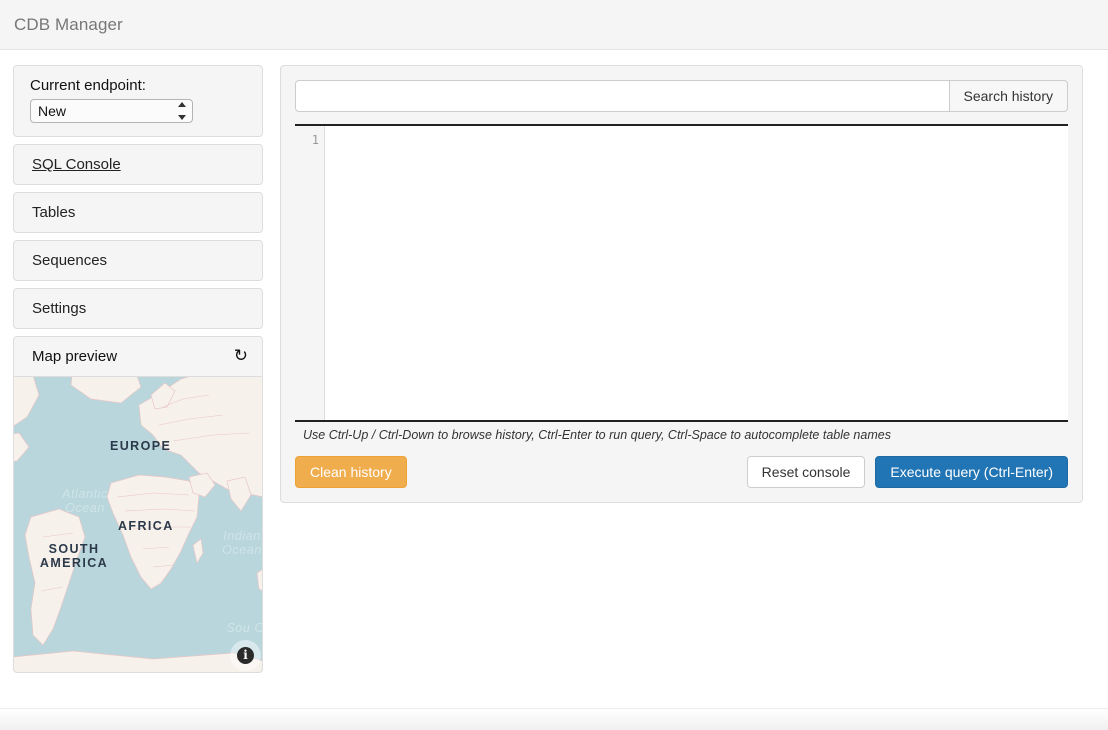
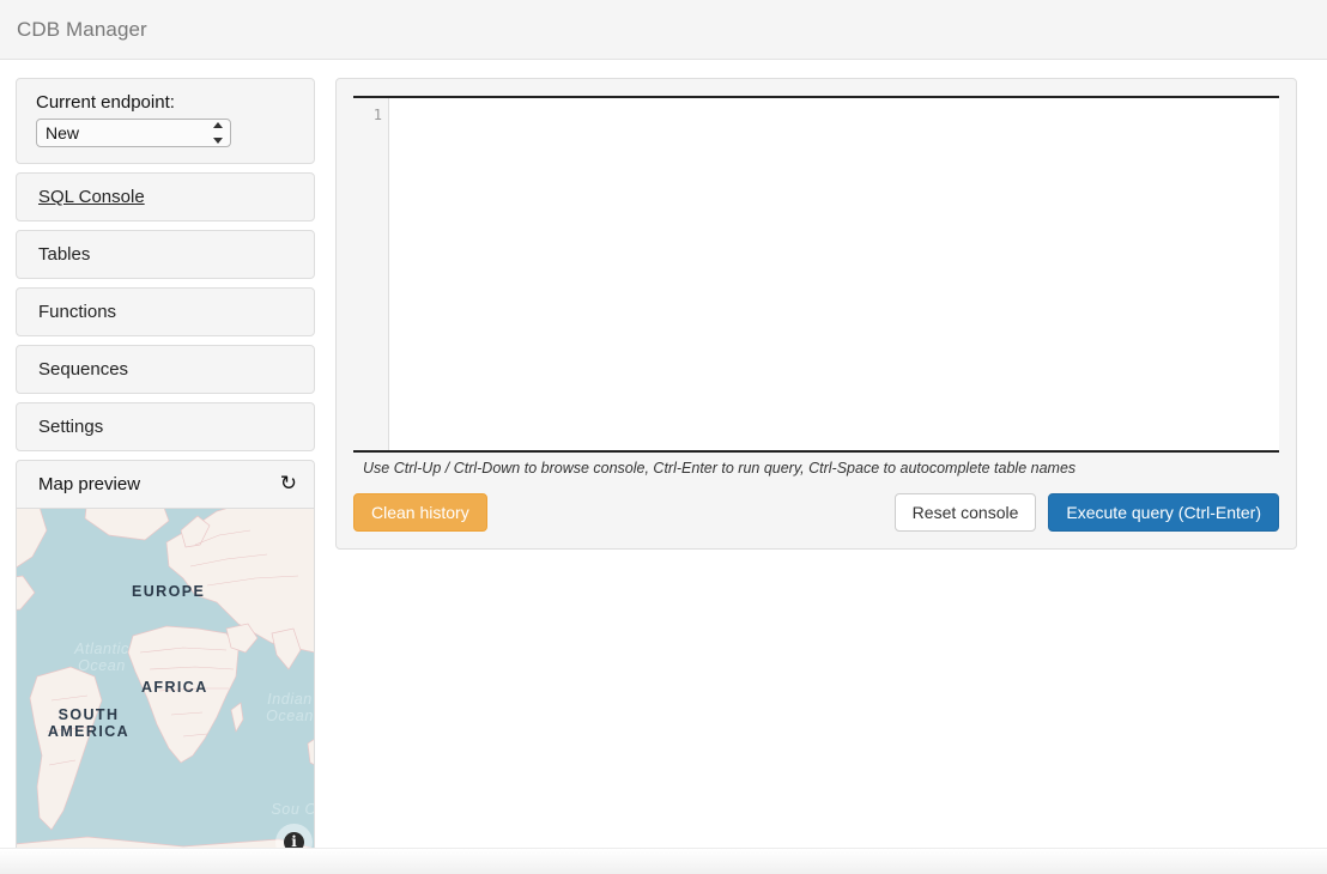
  CDB Manager
  Current endpoint:
  New
  SQL Console
  Tables
+ Functions
  Sequences
  Settings
  Map preview
  ↻
  EUROPE
  AFRICA
  SOUTH AMERICA
  Atlantic Ocean
  Sou O
  i
- Search history
  1
- Use Ctrl-Up / Ctrl-Down to browse history, Ctrl-Enter to run query, Ctrl-Space to autocomplete table names
+ Use Ctrl-Up / Ctrl-Down to browse console, Ctrl-Enter to run query, Ctrl-Space to autocomplete table names
  Clean history
  Reset console
  Execute query (Ctrl-Enter)
